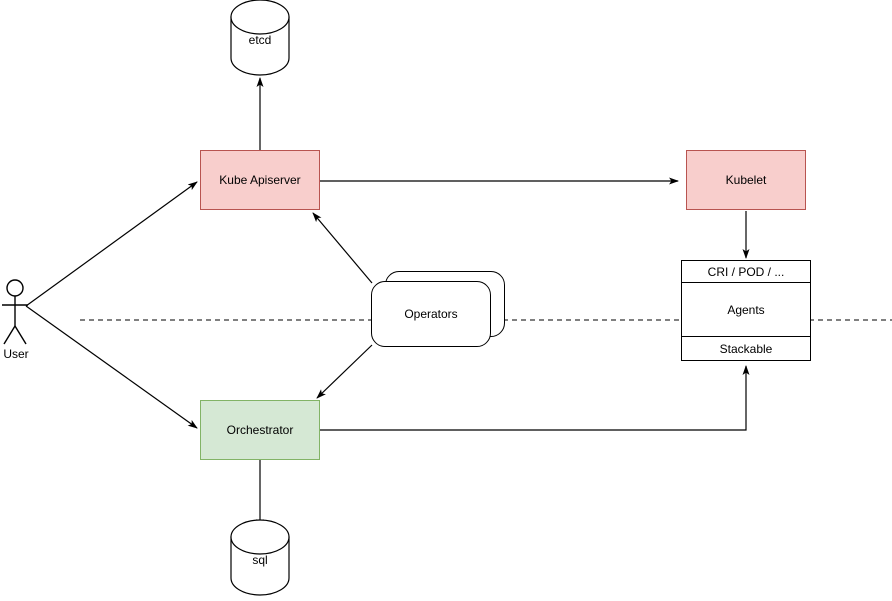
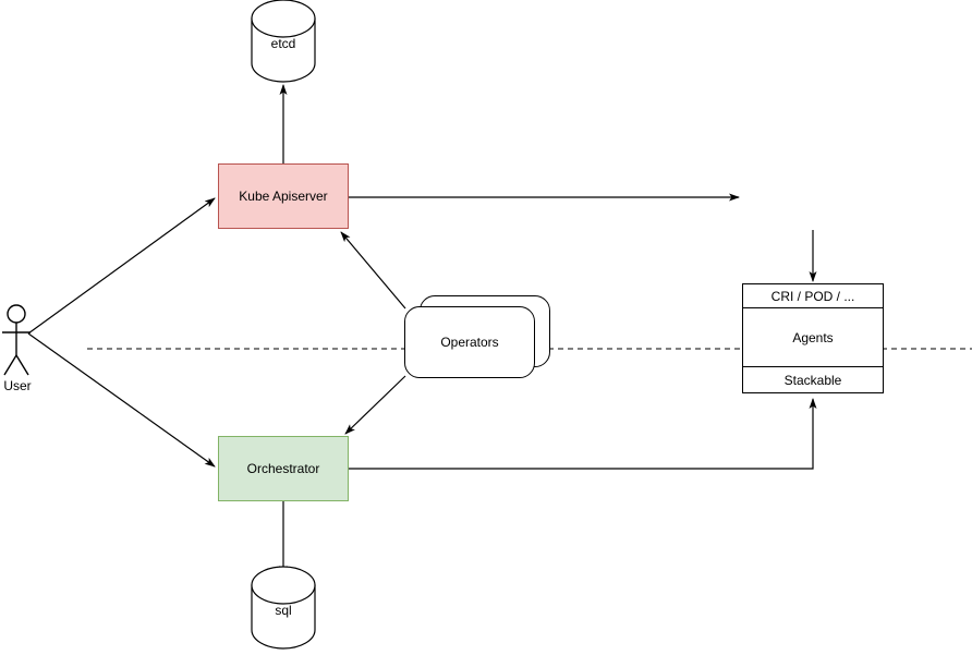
  etcd
  sql
  User
  Kube Apiserver
- Kubelet
  Orchestrator
  Operators
  CRI / POD / ...
  Agents
  Stackable
